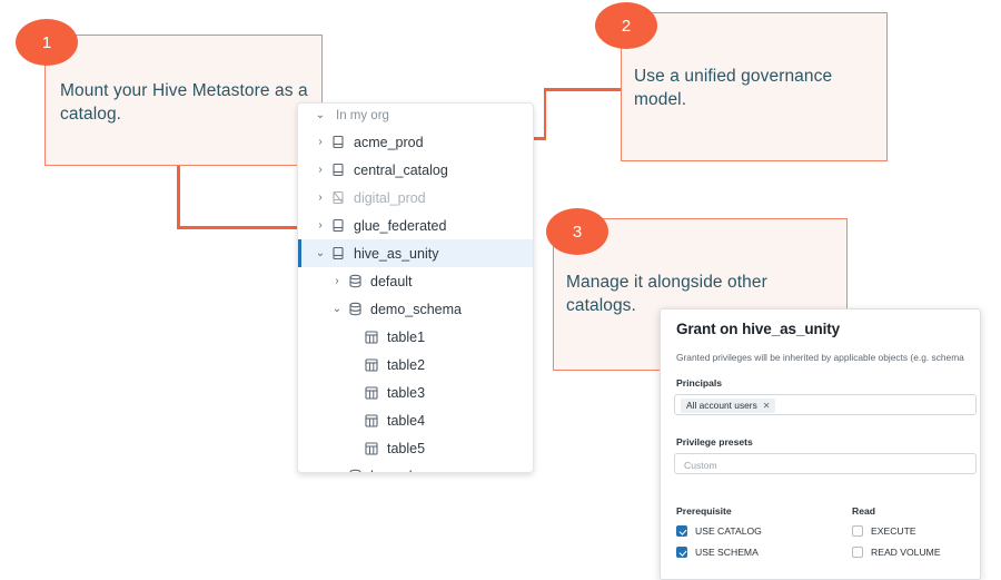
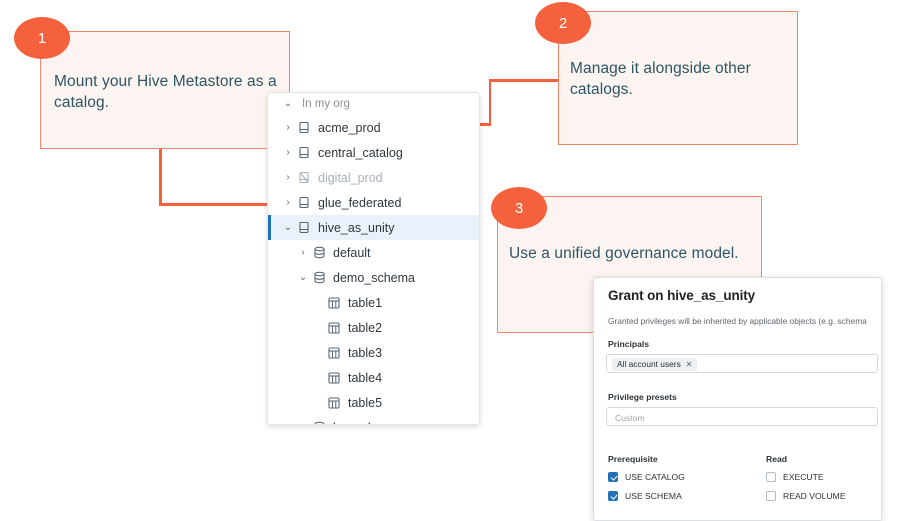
  1
  Mount your Hive Metastore as a catalog.
  2
- Use a unified governance model.
+ Manage it alongside other catalogs.
  3
- Manage it alongside other catalogs.
+ Use a unified governance model.
  ⌄
  In my org
  ›
  acme_prod
  ›
  central_catalog
  ›
  digital_prod
  ›
  glue_federated
  ⌄
  hive_as_unity
  ›
  default
  ⌄
  demo_schema
  table1
  table2
  table3
  table4
  table5
  Grant on hive_as_unity
  Granted privileges will be inherited by applicable objects (e.g. schema
  Principals
  All account users
  ✕
  Privilege presets
  Custom
  Prerequisite
  Read
  USE CATALOG
  USE SCHEMA
  EXECUTE
  READ VOLUME
